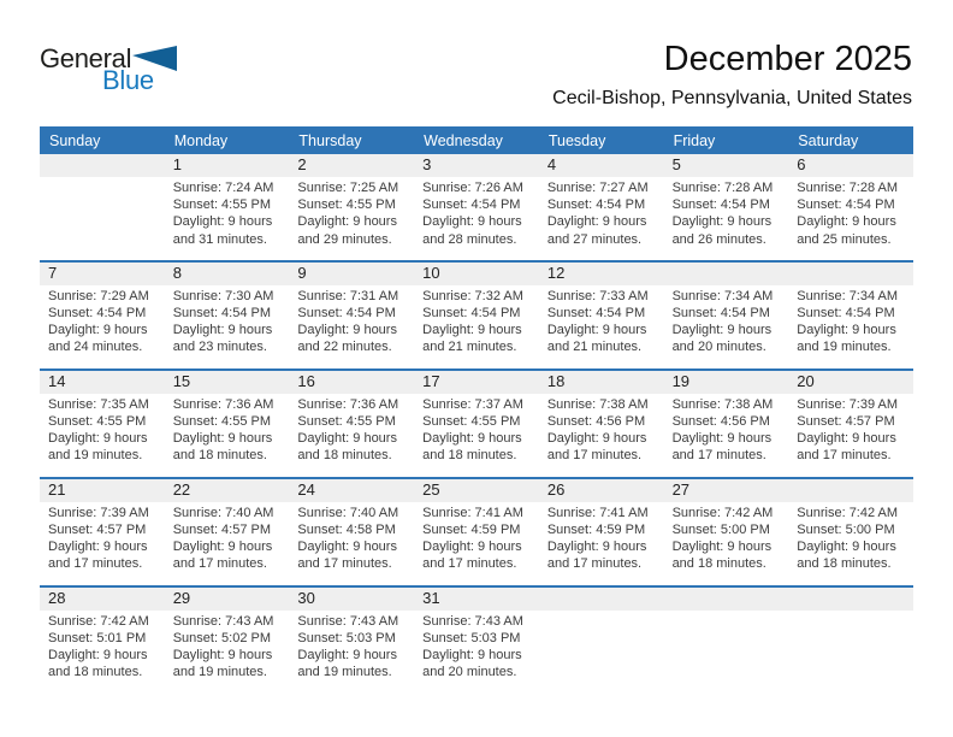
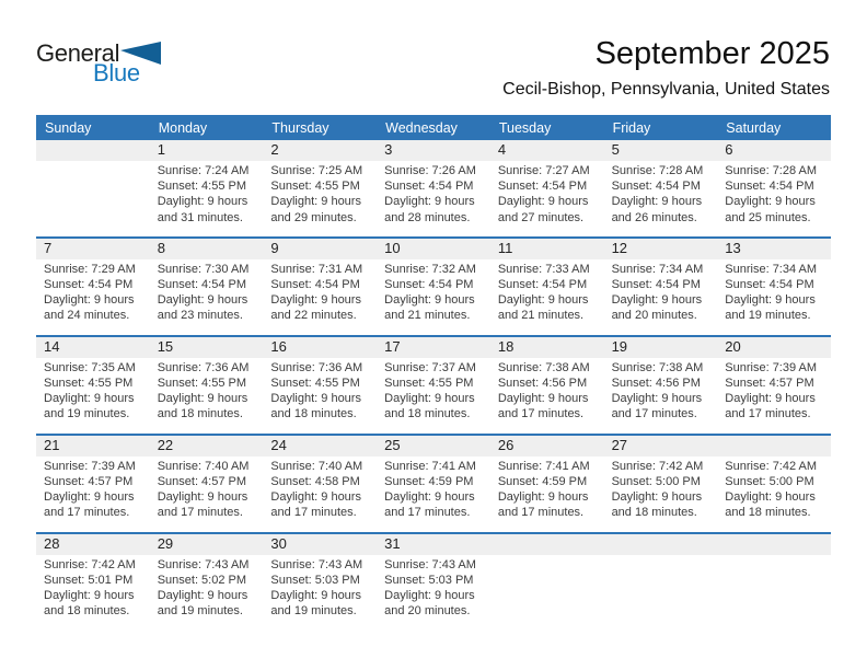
  General
  Blue
- December 2025
+ September 2025
  Cecil-Bishop, Pennsylvania, United States
  Sunday
  Monday
  Thursday
  Wednesday
  Tuesday
  Friday
  Saturday
  1
  2
  3
  4
  5
  6
  Sunrise: 7:24 AM
  Sunset: 4:55 PM
  Daylight: 9 hours
  and 31 minutes.
  Sunrise: 7:25 AM
  Sunset: 4:55 PM
  Daylight: 9 hours
  and 29 minutes.
  Sunrise: 7:26 AM
  Sunset: 4:54 PM
  Daylight: 9 hours
  and 28 minutes.
  Sunrise: 7:27 AM
  Sunset: 4:54 PM
  Daylight: 9 hours
  and 27 minutes.
  Sunrise: 7:28 AM
  Sunset: 4:54 PM
  Daylight: 9 hours
  and 26 minutes.
  Sunrise: 7:28 AM
  Sunset: 4:54 PM
  Daylight: 9 hours
  and 25 minutes.
  7
  8
  9
  10
+ 11
  12
+ 13
  Sunrise: 7:29 AM
  Sunset: 4:54 PM
  Daylight: 9 hours
  and 24 minutes.
  Sunrise: 7:30 AM
  Sunset: 4:54 PM
  Daylight: 9 hours
  and 23 minutes.
  Sunrise: 7:31 AM
  Sunset: 4:54 PM
  Daylight: 9 hours
  and 22 minutes.
  Sunrise: 7:32 AM
  Sunset: 4:54 PM
  Daylight: 9 hours
  and 21 minutes.
  Sunrise: 7:33 AM
  Sunset: 4:54 PM
  Daylight: 9 hours
  and 21 minutes.
  Sunrise: 7:34 AM
  Sunset: 4:54 PM
  Daylight: 9 hours
  and 20 minutes.
  Sunrise: 7:34 AM
  Sunset: 4:54 PM
  Daylight: 9 hours
  and 19 minutes.
  14
  15
  16
  17
  18
  19
  20
  Sunrise: 7:35 AM
  Sunset: 4:55 PM
  Daylight: 9 hours
  and 19 minutes.
  Sunrise: 7:36 AM
  Sunset: 4:55 PM
  Daylight: 9 hours
  and 18 minutes.
  Sunrise: 7:36 AM
  Sunset: 4:55 PM
  Daylight: 9 hours
  and 18 minutes.
  Sunrise: 7:37 AM
  Sunset: 4:55 PM
  Daylight: 9 hours
  and 18 minutes.
  Sunrise: 7:38 AM
  Sunset: 4:56 PM
  Daylight: 9 hours
  and 17 minutes.
  Sunrise: 7:38 AM
  Sunset: 4:56 PM
  Daylight: 9 hours
  and 17 minutes.
  Sunrise: 7:39 AM
  Sunset: 4:57 PM
  Daylight: 9 hours
  and 17 minutes.
  21
  22
  24
  25
  26
  27
  Sunrise: 7:39 AM
  Sunset: 4:57 PM
  Daylight: 9 hours
  and 17 minutes.
  Sunrise: 7:40 AM
  Sunset: 4:57 PM
  Daylight: 9 hours
  and 17 minutes.
  Sunrise: 7:40 AM
  Sunset: 4:58 PM
  Daylight: 9 hours
  and 17 minutes.
  Sunrise: 7:41 AM
  Sunset: 4:59 PM
  Daylight: 9 hours
  and 17 minutes.
  Sunrise: 7:41 AM
  Sunset: 4:59 PM
  Daylight: 9 hours
  and 17 minutes.
  Sunrise: 7:42 AM
  Sunset: 5:00 PM
  Daylight: 9 hours
  and 18 minutes.
  Sunrise: 7:42 AM
  Sunset: 5:00 PM
  Daylight: 9 hours
  and 18 minutes.
  28
  29
  30
  31
  Sunrise: 7:42 AM
  Sunset: 5:01 PM
  Daylight: 9 hours
  and 18 minutes.
  Sunrise: 7:43 AM
  Sunset: 5:02 PM
  Daylight: 9 hours
  and 19 minutes.
  Sunrise: 7:43 AM
  Sunset: 5:03 PM
  Daylight: 9 hours
  and 19 minutes.
  Sunrise: 7:43 AM
  Sunset: 5:03 PM
  Daylight: 9 hours
  and 20 minutes.
